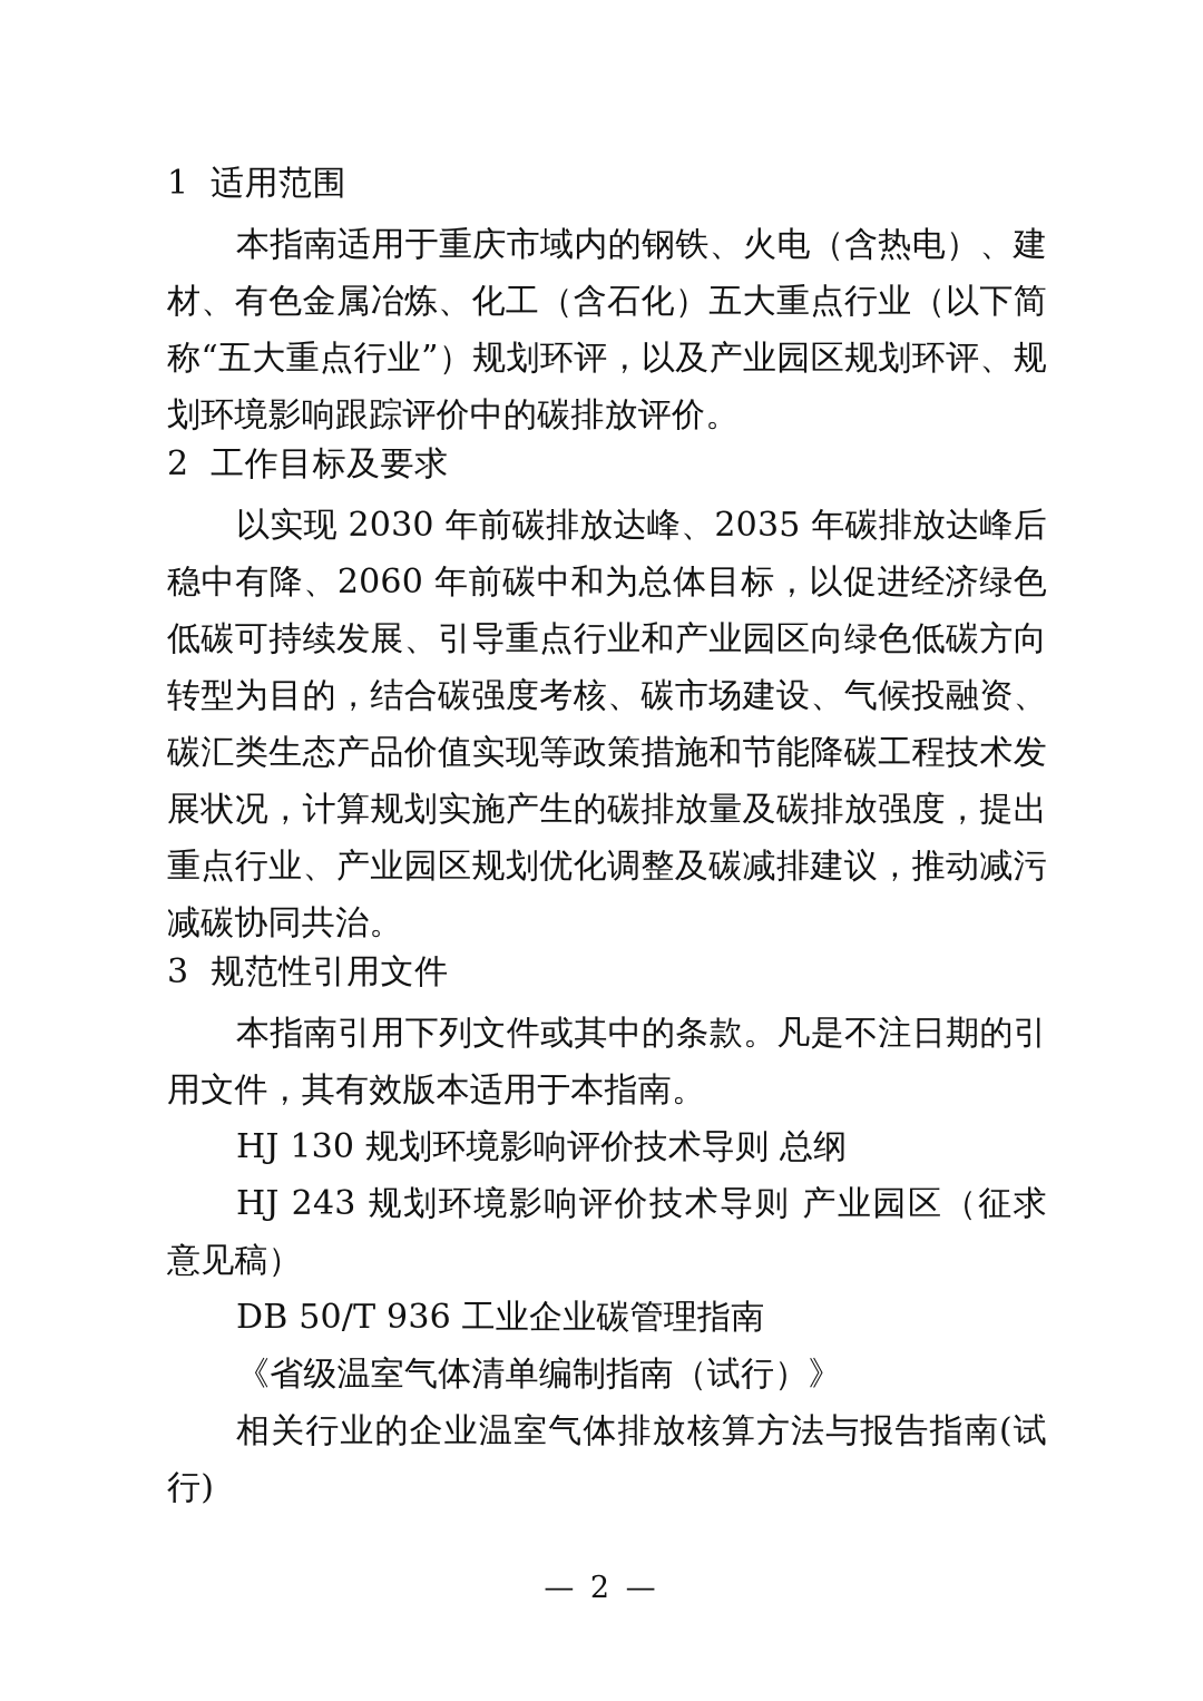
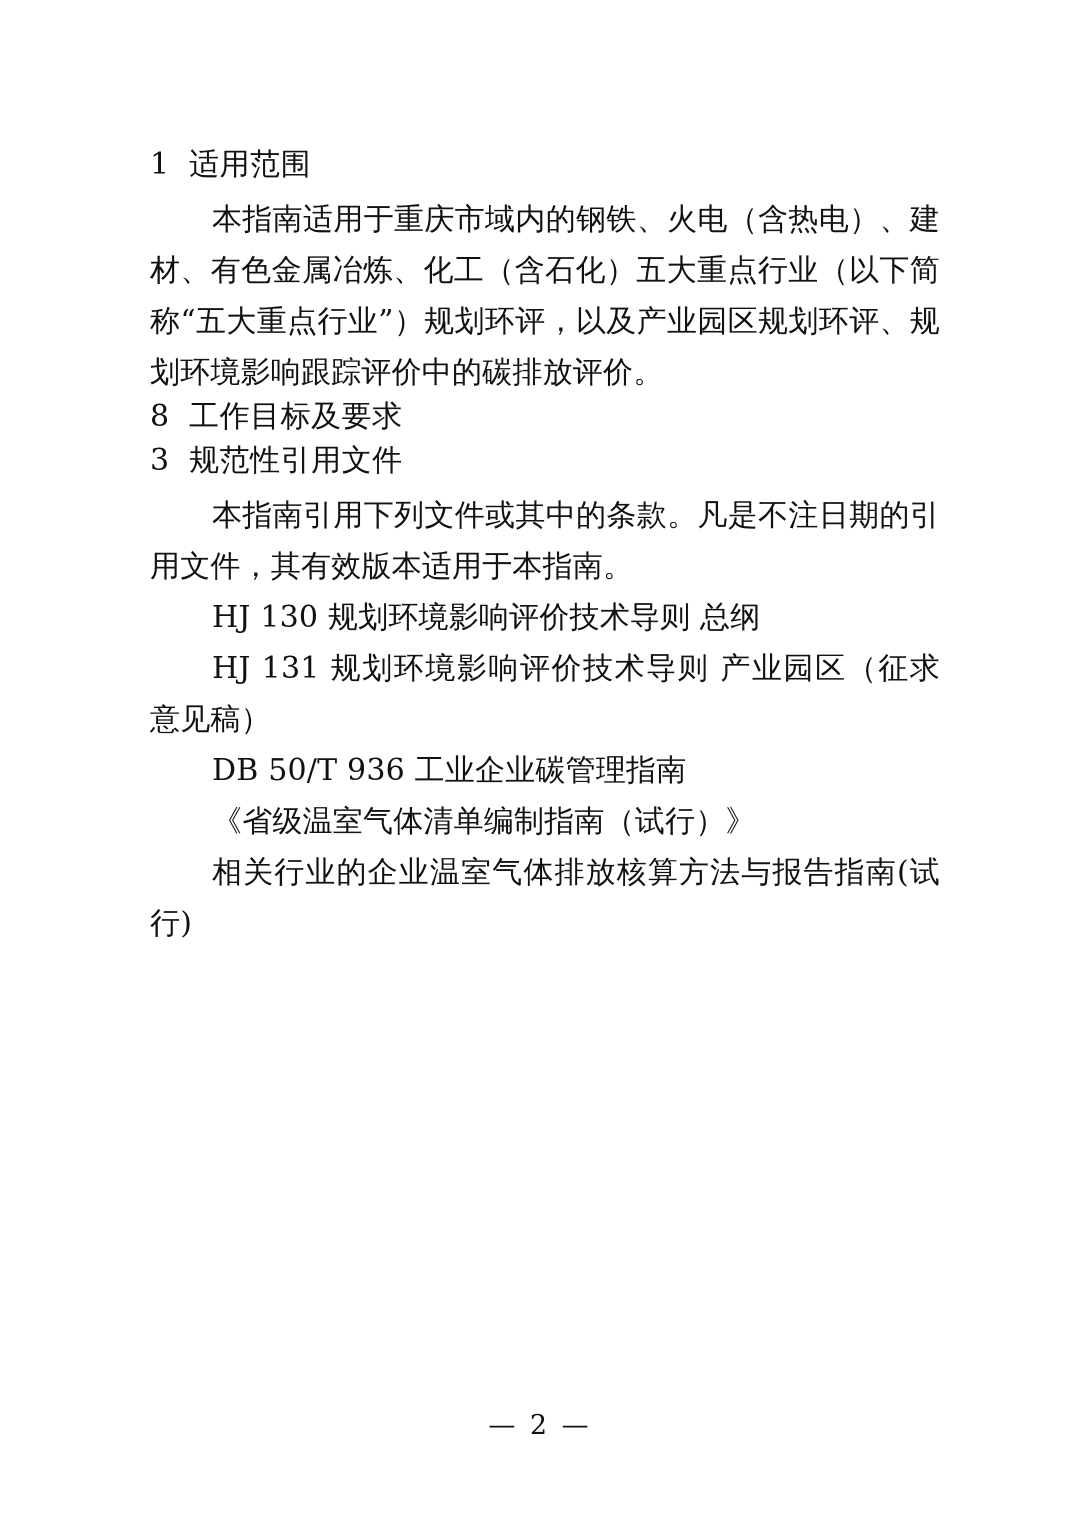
  1 适用范围
  本指南适用于重庆市域内的钢铁、火电（含热电）、建材、有色金属冶炼、化工（含石化）五大重点行业（以下简称“五大重点行业”）规划环评，以及产业园区规划环评、规划环境影响跟踪评价中的碳排放评价。
- 2 工作目标及要求
+ 8 工作目标及要求
- 以实现 2030 年前碳排放达峰、2035 年碳排放达峰后稳中有降、2060 年前碳中和为总体目标，以促进经济绿色低碳可持续发展、引导重点行业和产业园区向绿色低碳方向转型为目的，结合碳强度考核、碳市场建设、气候投融资、碳汇类生态产品价值实现等政策措施和节能降碳工程技术发展状况，计算规划实施产生的碳排放量及碳排放强度，提出重点行业、产业园区规划优化调整及碳减排建议，推动减污减碳协同共治。
  3 规范性引用文件
  本指南引用下列文件或其中的条款。凡是不注日期的引用文件，其有效版本适用于本指南。
  HJ 130 规划环境影响评价技术导则 总纲
- HJ 243 规划环境影响评价技术导则 产业园区（征求意见稿）
+ HJ 131 规划环境影响评价技术导则 产业园区（征求意见稿）
  DB 50/T 936 工业企业碳管理指南
  《省级温室气体清单编制指南（试行）》
  相关行业的企业温室气体排放核算方法与报告指南(试行)
  — 2 —
